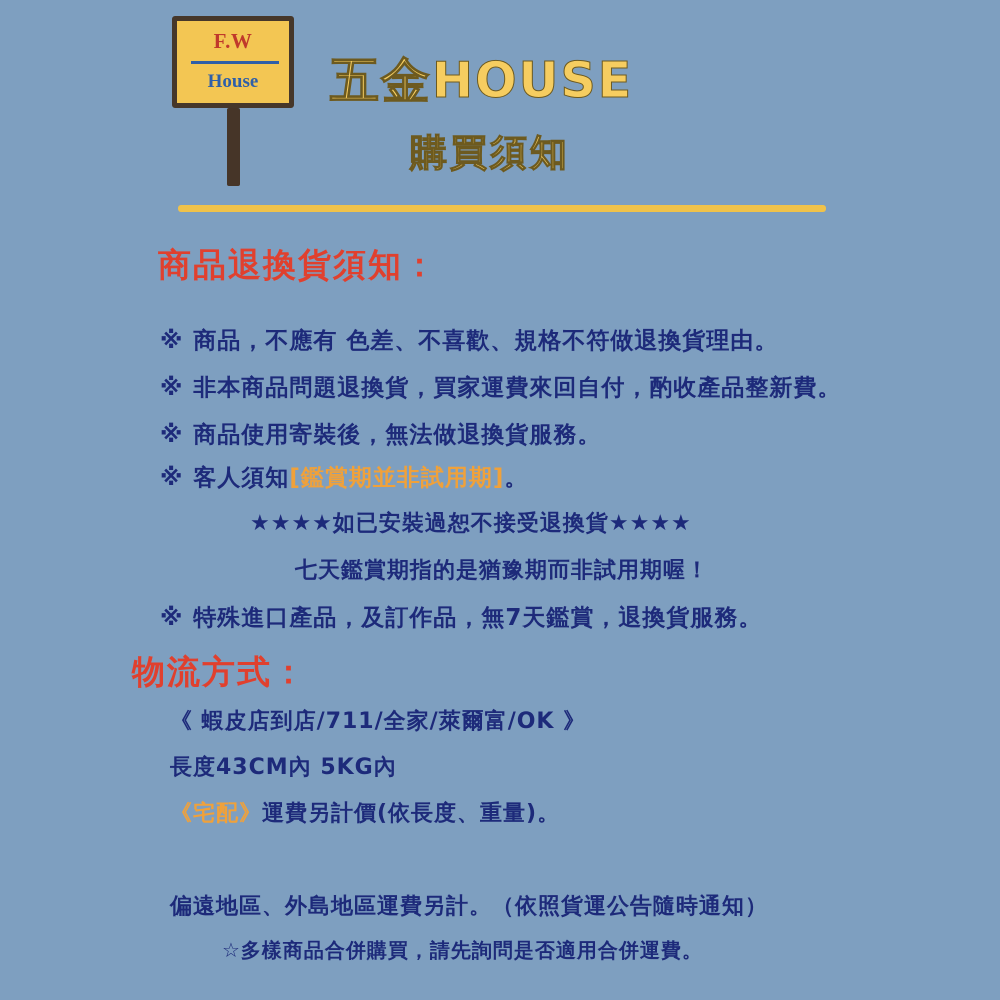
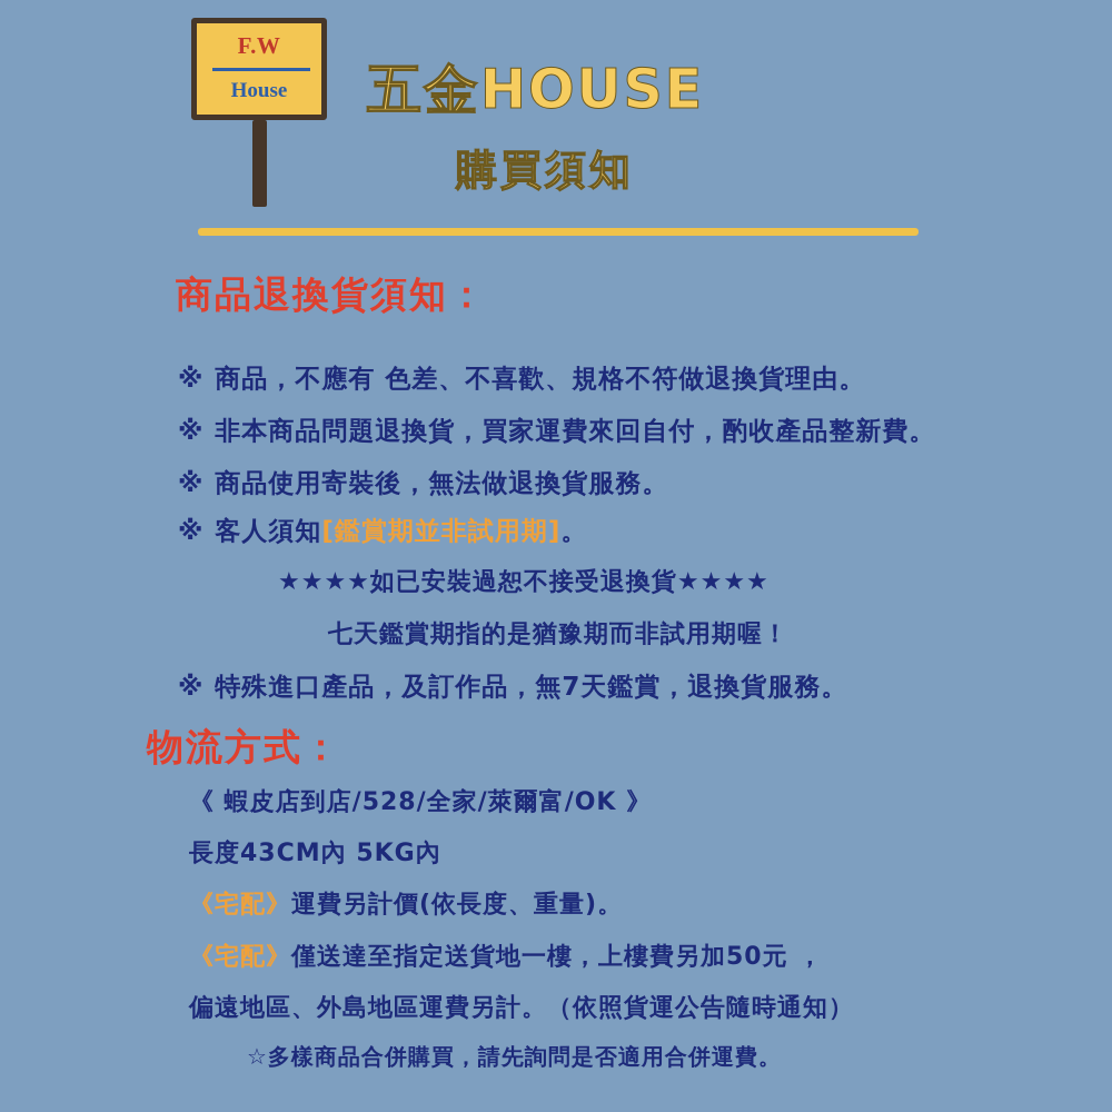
  F.W
  House
  五金HOUSE
  購買須知
  商品退換貨須知：
  ※ 商品，不應有 色差、不喜歡、規格不符做退換貨理由。
  ※ 非本商品問題退換貨，買家運費來回自付，酌收產品整新費。
  ※ 商品使用寄裝後，無法做退換貨服務。
  ※ 客人須知[鑑賞期並非試用期]。
  ★★★★如已安裝過恕不接受退換貨★★★★
  七天鑑賞期指的是猶豫期而非試用期喔！
  ※ 特殊進口產品，及訂作品，無7天鑑賞，退換貨服務。
  物流方式：
- 《 蝦皮店到店/711/全家/萊爾富/OK 》
+ 《 蝦皮店到店/528/全家/萊爾富/OK 》
  長度43CM內 5KG內
  《宅配》運費另計價(依長度、重量)。
+ 《宅配》僅送達至指定送貨地一樓，上樓費另加50元 ，
  偏遠地區、外島地區運費另計。（依照貨運公告隨時通知）
  ☆多樣商品合併購買，請先詢問是否適用合併運費。
